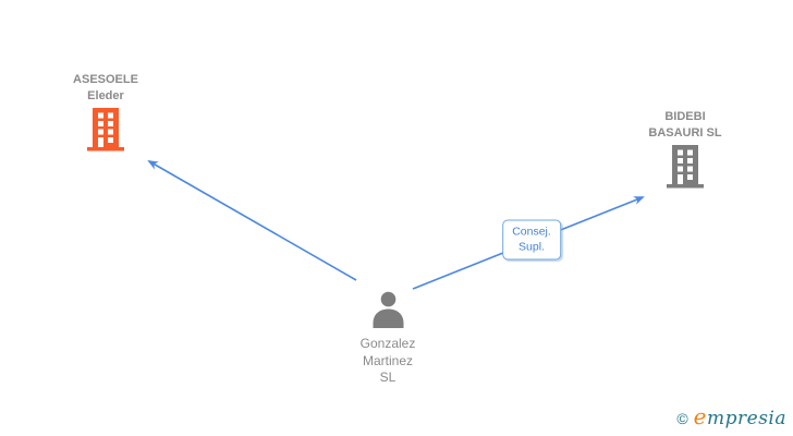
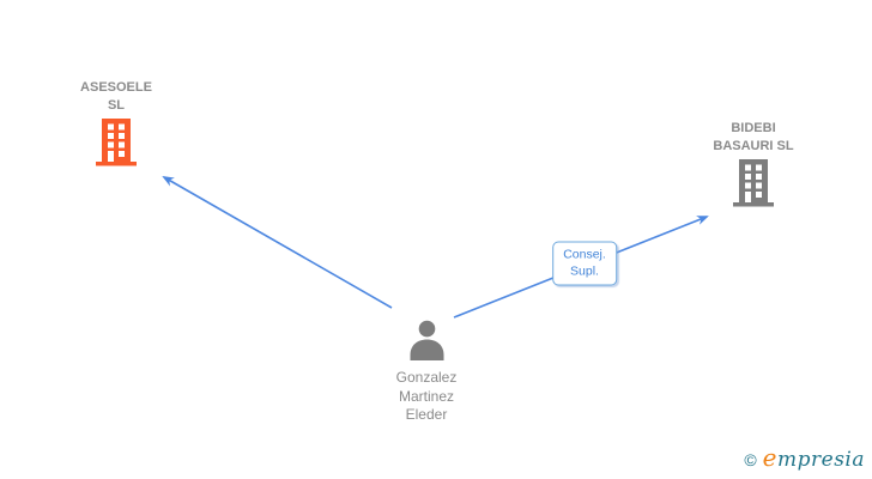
  ASESOELE
- Eleder
+ SL
  BIDEBI
  BASAURI SL
  Gonzalez
  Martinez
- SL
+ Eleder
  Consej.
  Supl.
  ©
  empresia
